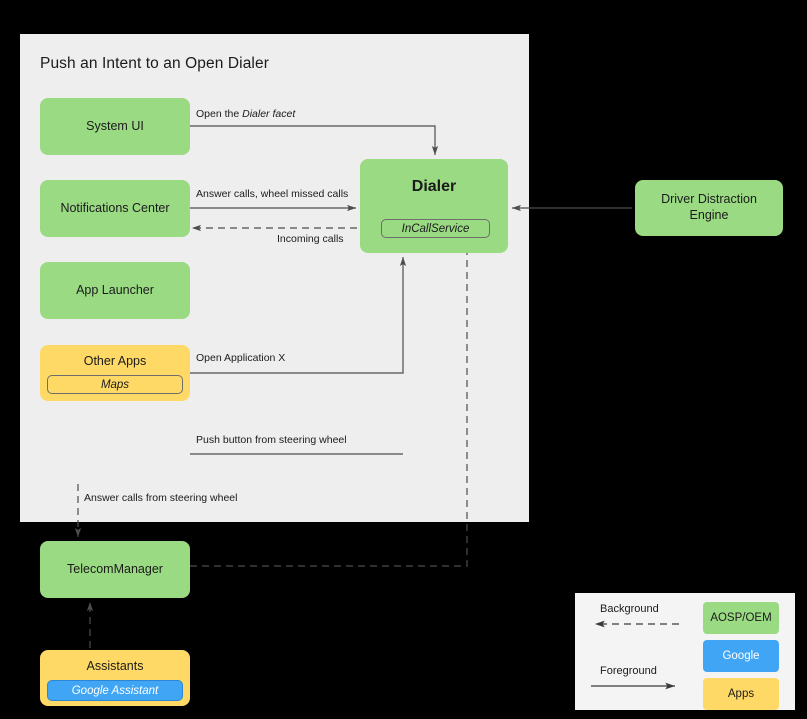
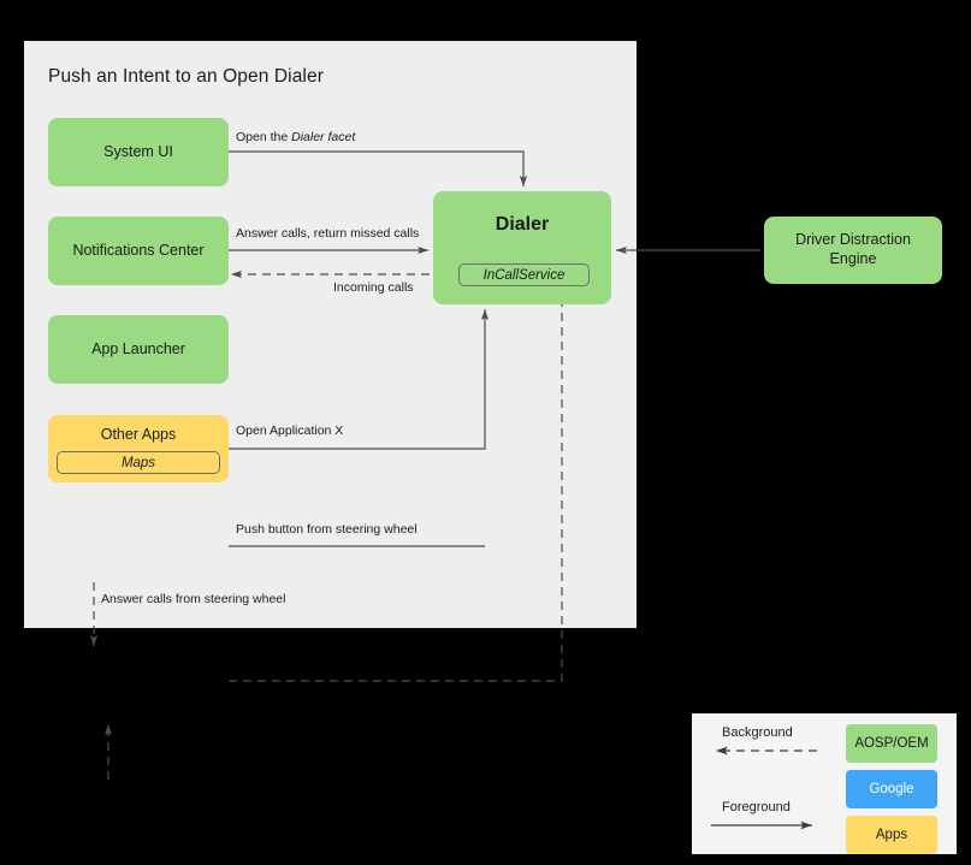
  Push an Intent to an Open Dialer
  System UI
  Notifications Center
  App Launcher
  Other Apps
  Maps
- TelecomManager
- Assistants
- Google Assistant
  Dialer
  InCallService
  Driver Distraction
  Engine
  Open the Dialer facet
- Answer calls, wheel missed calls
+ Answer calls, return missed calls
  Incoming calls
  Open Application X
  Push button from steering wheel
  Answer calls from steering wheel
  Background
  Foreground
  AOSP/OEM
  Google
  Apps
